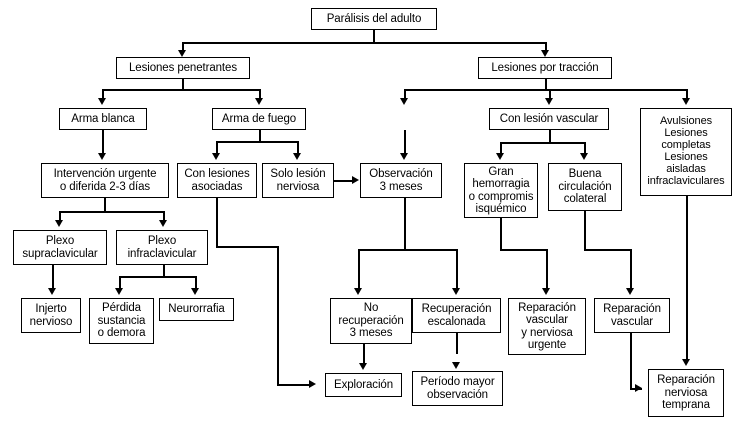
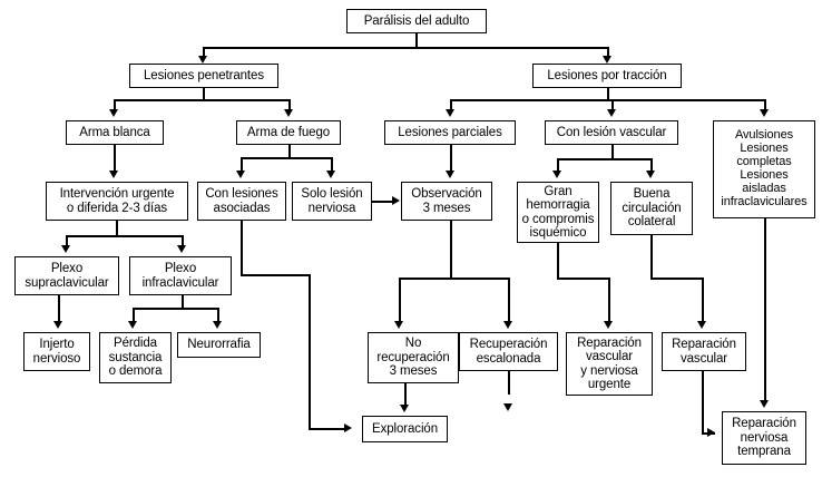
  Parálisis del adulto
  Lesiones penetrantes
  Lesiones por tracción
  Arma blanca
  Arma de fuego
+ Lesiones parciales
  Con lesión vascular
  Avulsiones
  Lesiones
  completas
  Lesiones
  aisladas
  infraclaviculares
  Intervención urgente
  o diferida 2-3 días
  Con lesiones
  asociadas
  Solo lesión
  nerviosa
  Observación
  3 meses
  Gran
  hemorragia
  o compromis
  isquémico
  Buena
  circulación
  colateral
  Plexo
  supraclavicular
  Plexo
  infraclavicular
  Injerto
  nervioso
  Pérdida
  sustancia
  o demora
  Neurorrafia
  No
  recuperación
  3 meses
  Recuperación
  escalonada
  Reparación
  vascular
  y nerviosa
  urgente
  Reparación
  vascular
  Exploración
- Período mayor
- observación
  Reparación
  nerviosa
  temprana
